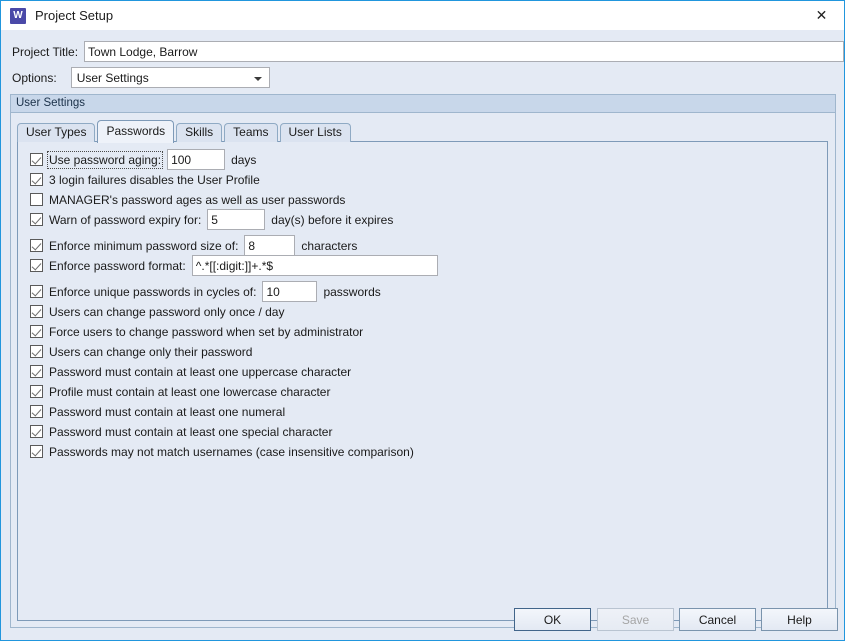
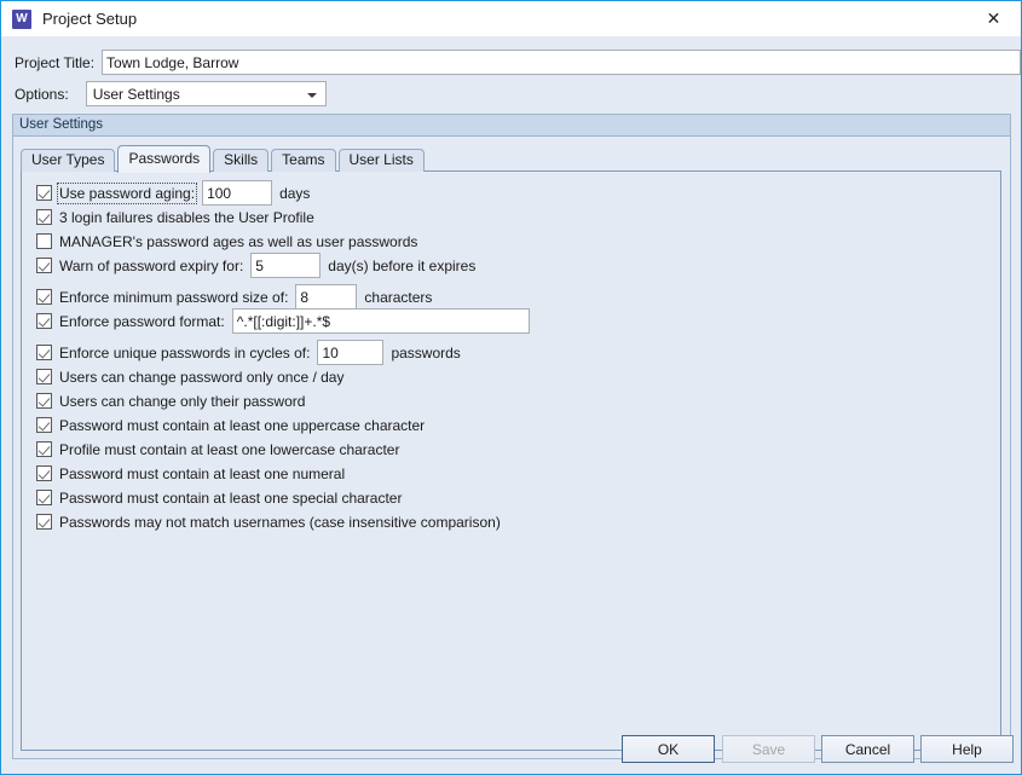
  W
  Project Setup
  ✕
  Project Title:
  Town Lodge, Barrow
  Options:
  User Settings
  User Settings
  User Types
  Passwords
  Skills
  Teams
  User Lists
  Use password aging:
  100
  days
  3 login failures disables the User Profile
  MANAGER's password ages as well as user passwords
  Warn of password expiry for:
  5
  day(s) before it expires
  Enforce minimum password size of:
  8
  characters
  Enforce password format:
  ^.*[[:digit:]]+.*$
  Enforce unique passwords in cycles of:
  10
  passwords
  Users can change password only once / day
- Force users to change password when set by administrator
  Users can change only their password
  Password must contain at least one uppercase character
  Profile must contain at least one lowercase character
  Password must contain at least one numeral
  Password must contain at least one special character
  Passwords may not match usernames (case insensitive comparison)
  OK
  Save
  Cancel
  Help
